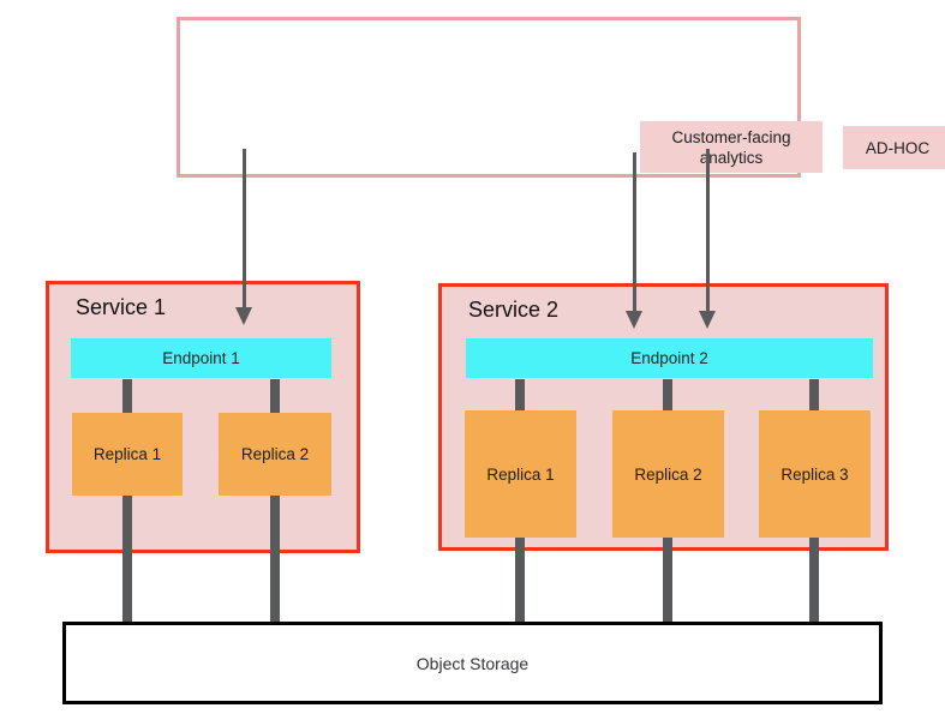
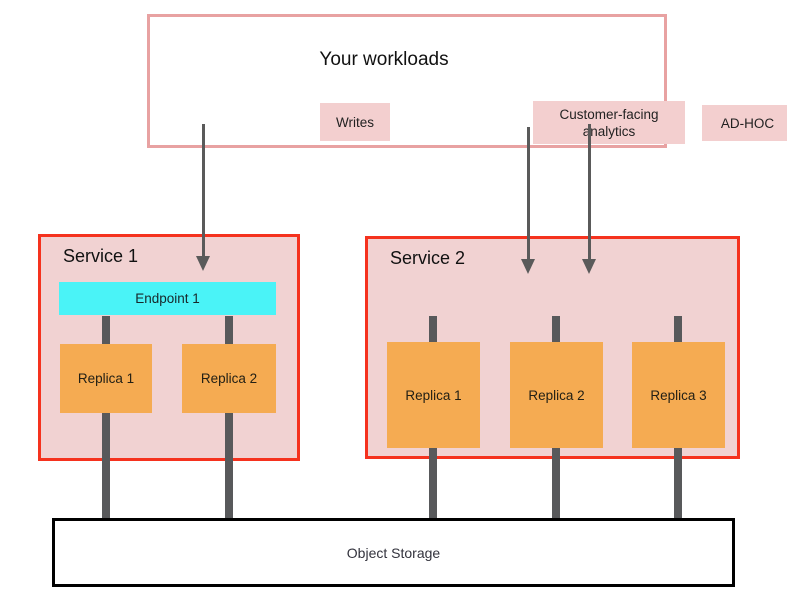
+ Your workloads
+ Writes
  Customer-facing analytics
  AD-HOC
  Service 1
  Endpoint 1
  Replica 1
  Replica 2
  Service 2
- Endpoint 2
  Replica 1
  Replica 2
  Replica 3
  Object Storage
